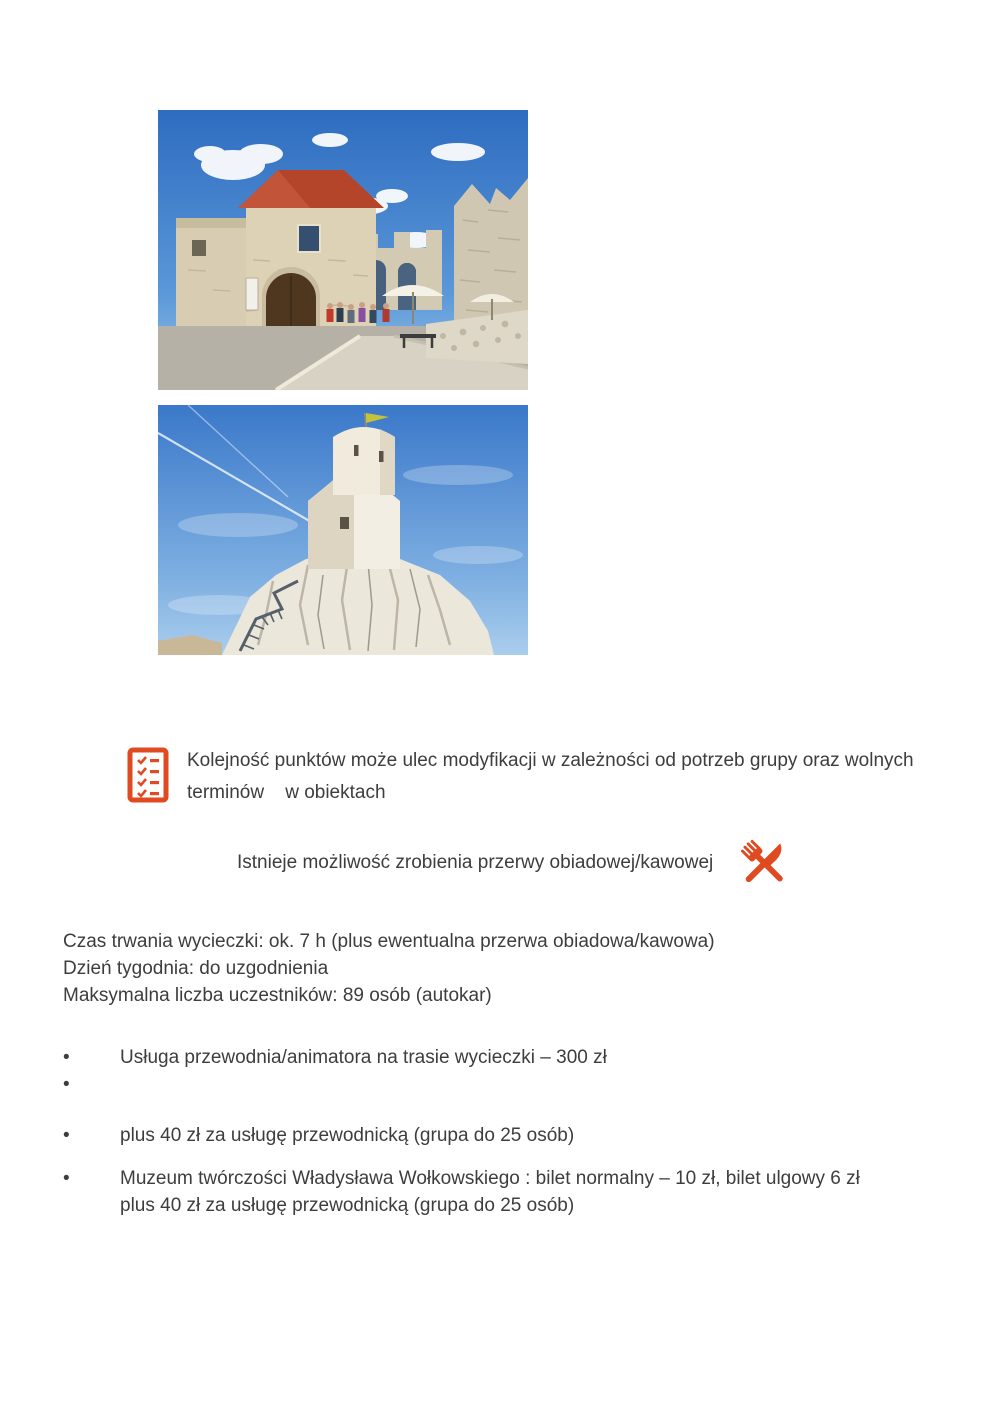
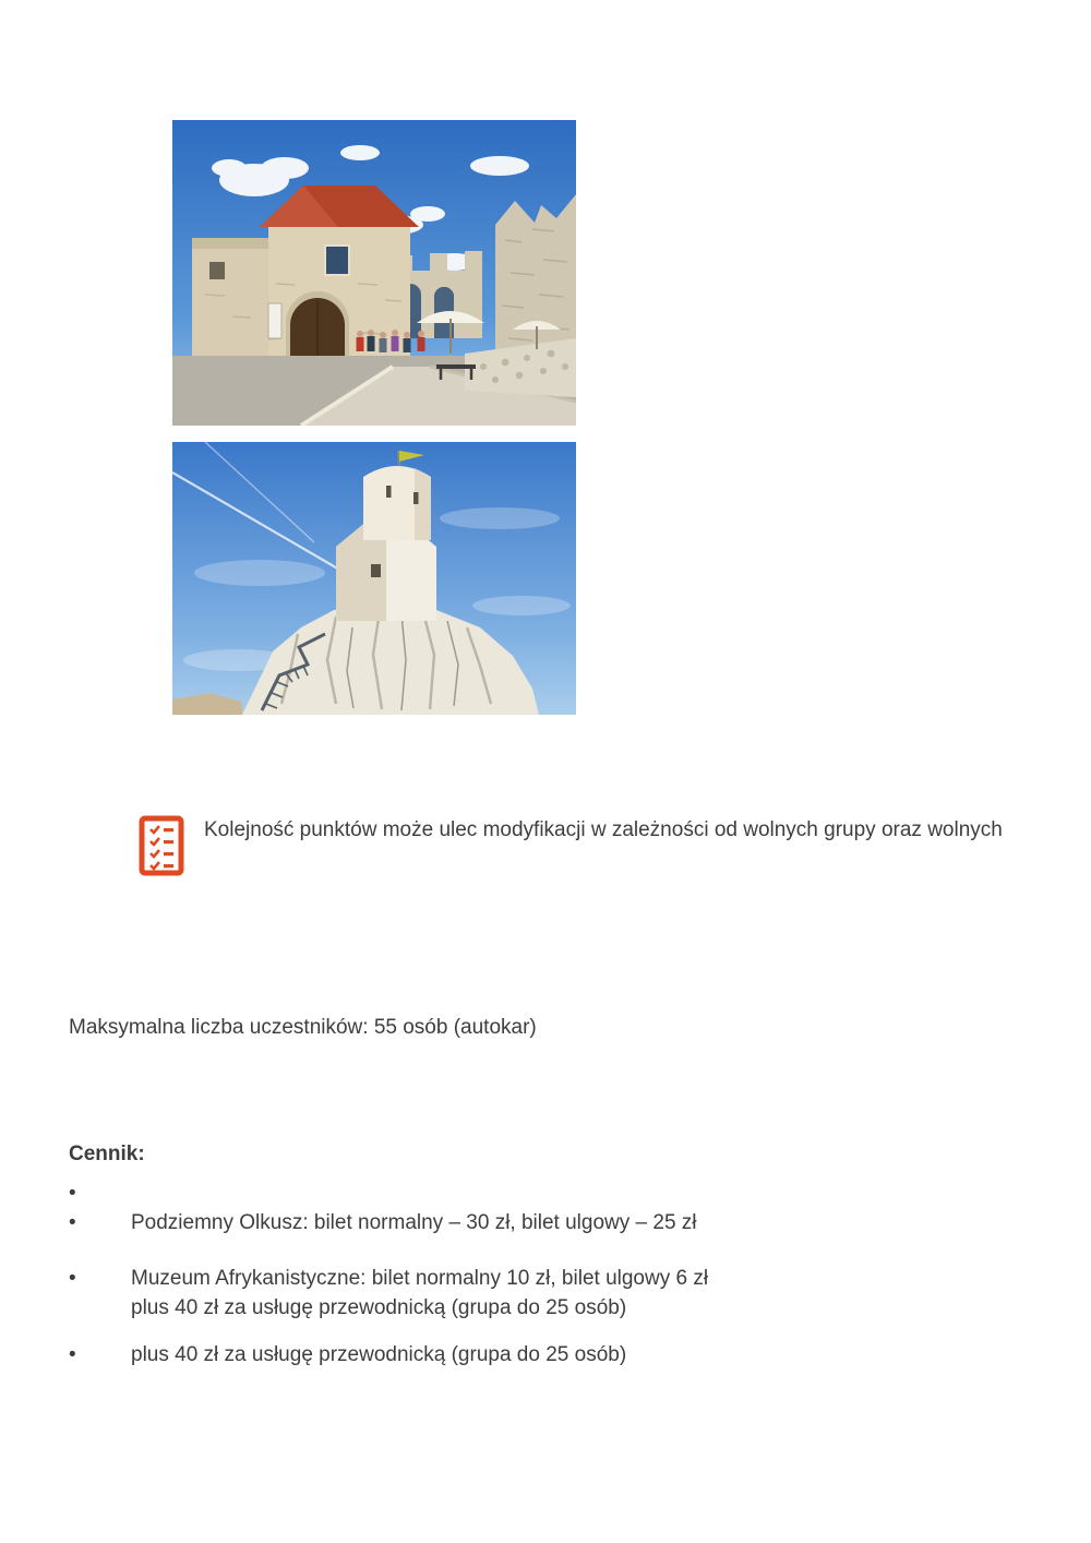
- Kolejność punktów może ulec modyfikacji w zależności od potrzeb grupy oraz wolnych
+ Kolejność punktów może ulec modyfikacji w zależności od wolnych grupy oraz wolnych
- terminów w obiektach
- Istnieje możliwość zrobienia przerwy obiadowej/kawowej
- Czas trwania wycieczki: ok. 7 h (plus ewentualna przerwa obiadowa/kawowa)
- Dzień tygodnia: do uzgodnienia
- Maksymalna liczba uczestników: 89 osób (autokar)
+ Maksymalna liczba uczestników: 55 osób (autokar)
+ Cennik:
  •
- Usługa przewodnia/animatora na trasie wycieczki – 300 zł
  •
+ Podziemny Olkusz: bilet normalny – 30 zł, bilet ulgowy – 25 zł
  •
+ Muzeum Afrykanistyczne: bilet normalny 10 zł, bilet ulgowy 6 zł
  plus 40 zł za usługę przewodnicką (grupa do 25 osób)
  •
- Muzeum twórczości Władysława Wołkowskiego : bilet normalny – 10 zł, bilet ulgowy 6 zł
  plus 40 zł za usługę przewodnicką (grupa do 25 osób)
